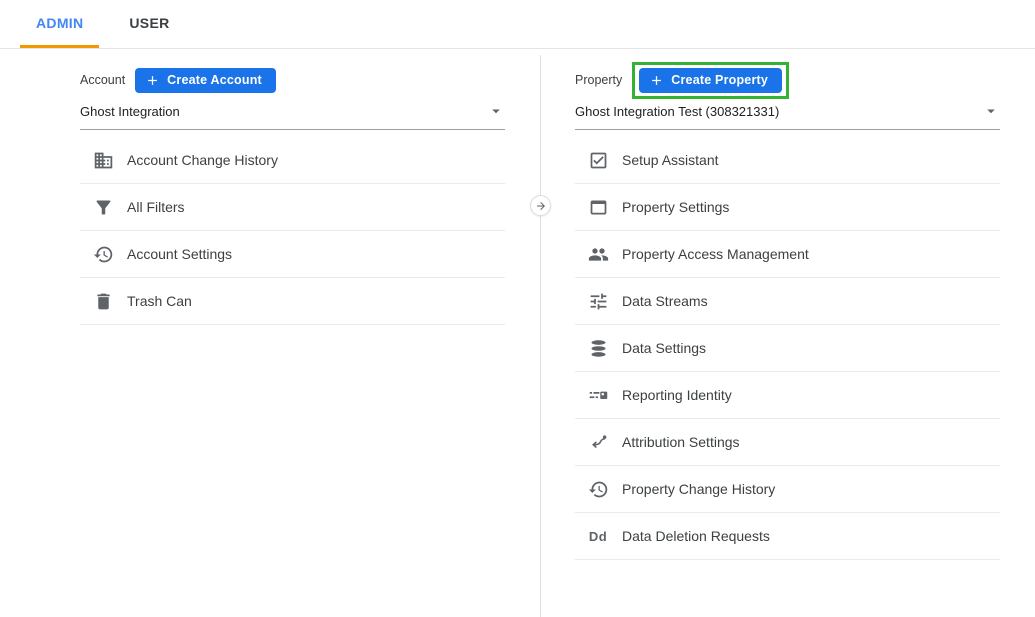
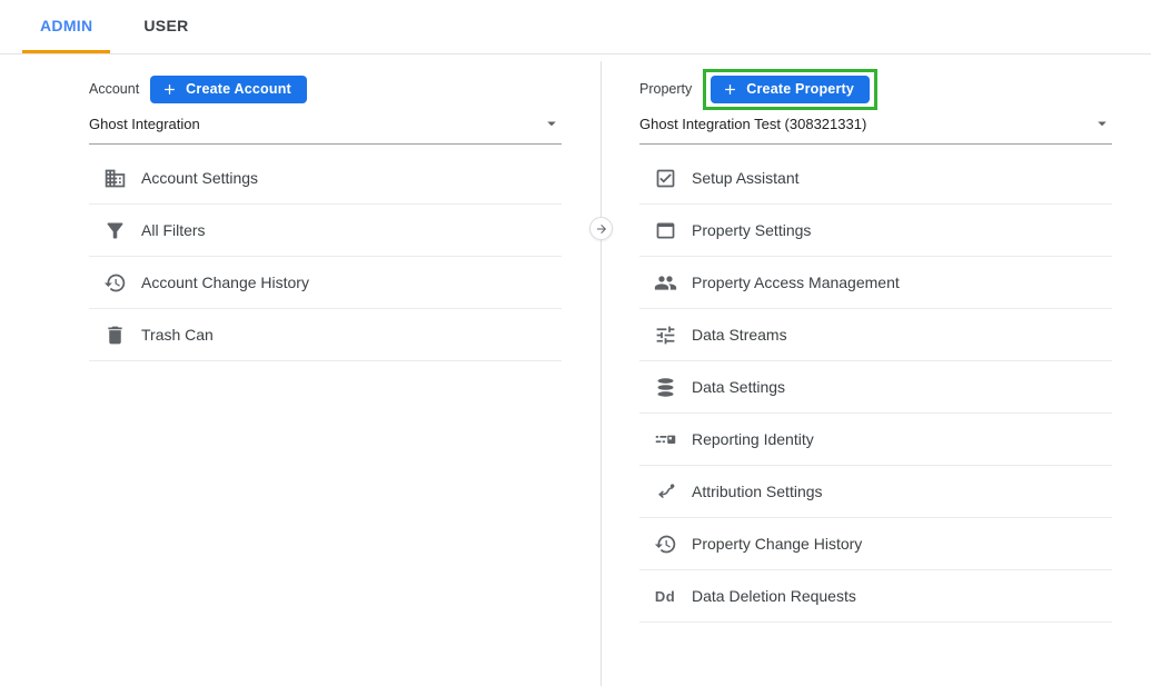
  ADMIN
  USER
  Account
  Create Account
  Ghost Integration
- Account Change History
+ Account Settings
  All Filters
- Account Settings
+ Account Change History
  Trash Can
  Property
  Create Property
  Ghost Integration Test (308321331)
  Setup Assistant
  Property Settings
  Property Access Management
  Data Streams
  Data Settings
  Reporting Identity
  Attribution Settings
  Property Change History
  Dd
  Data Deletion Requests
